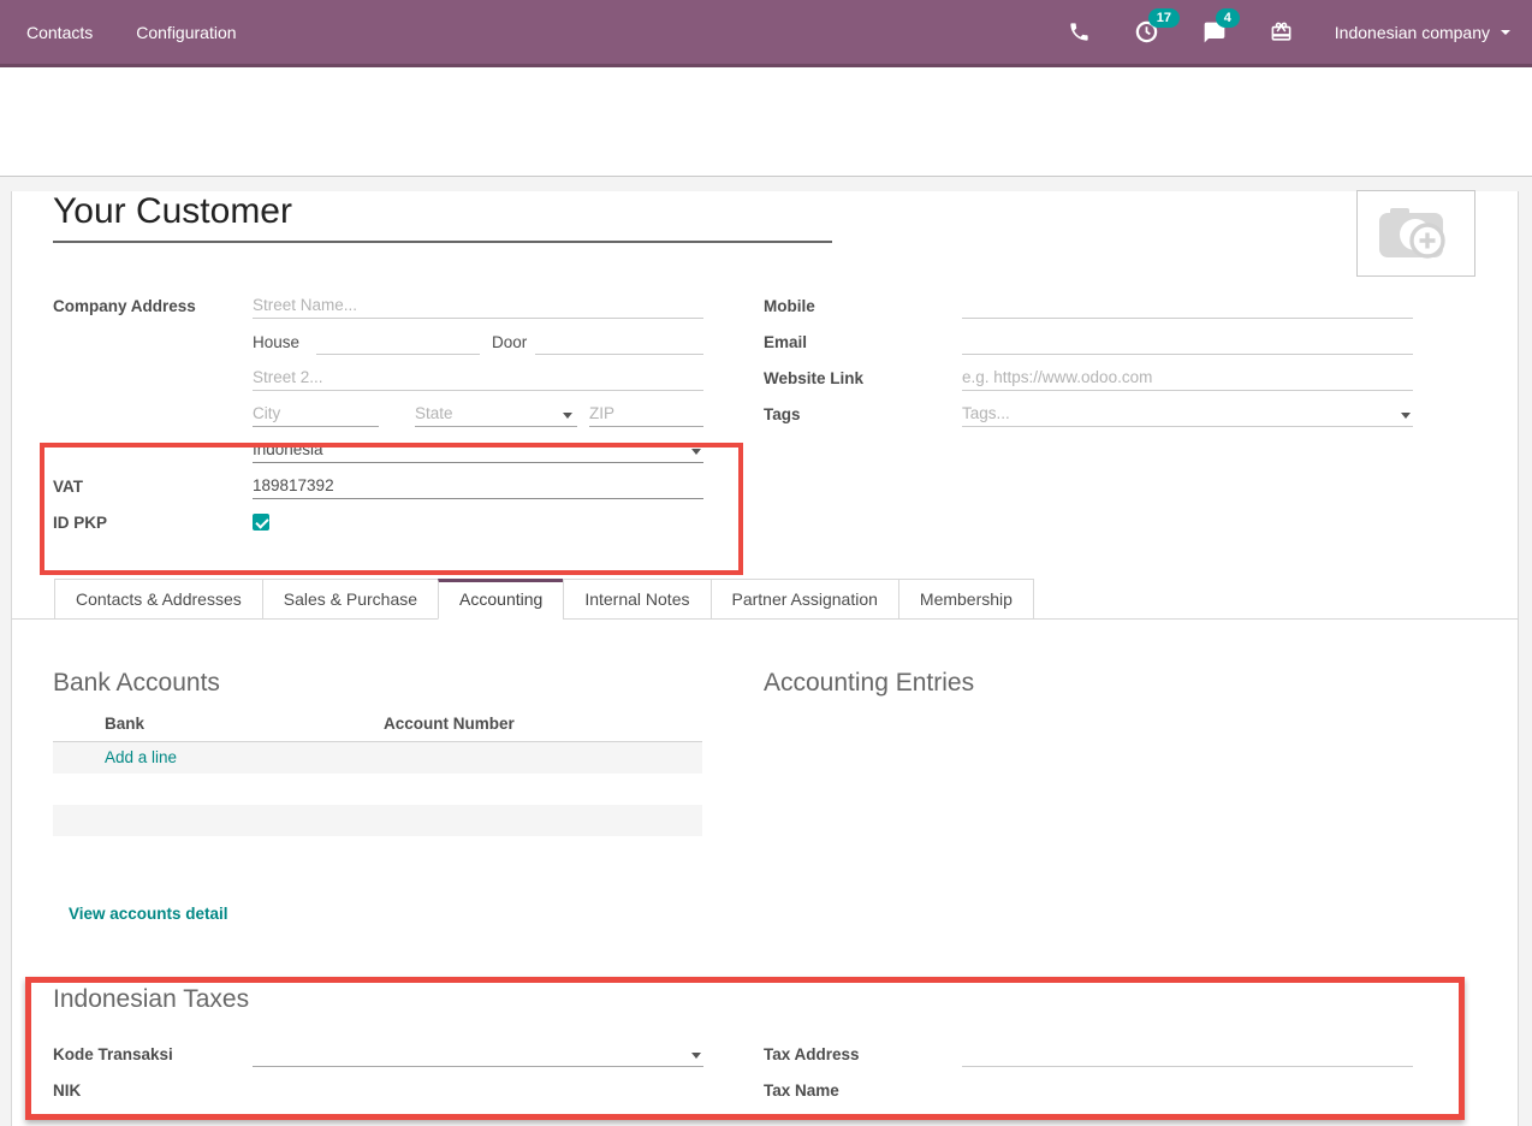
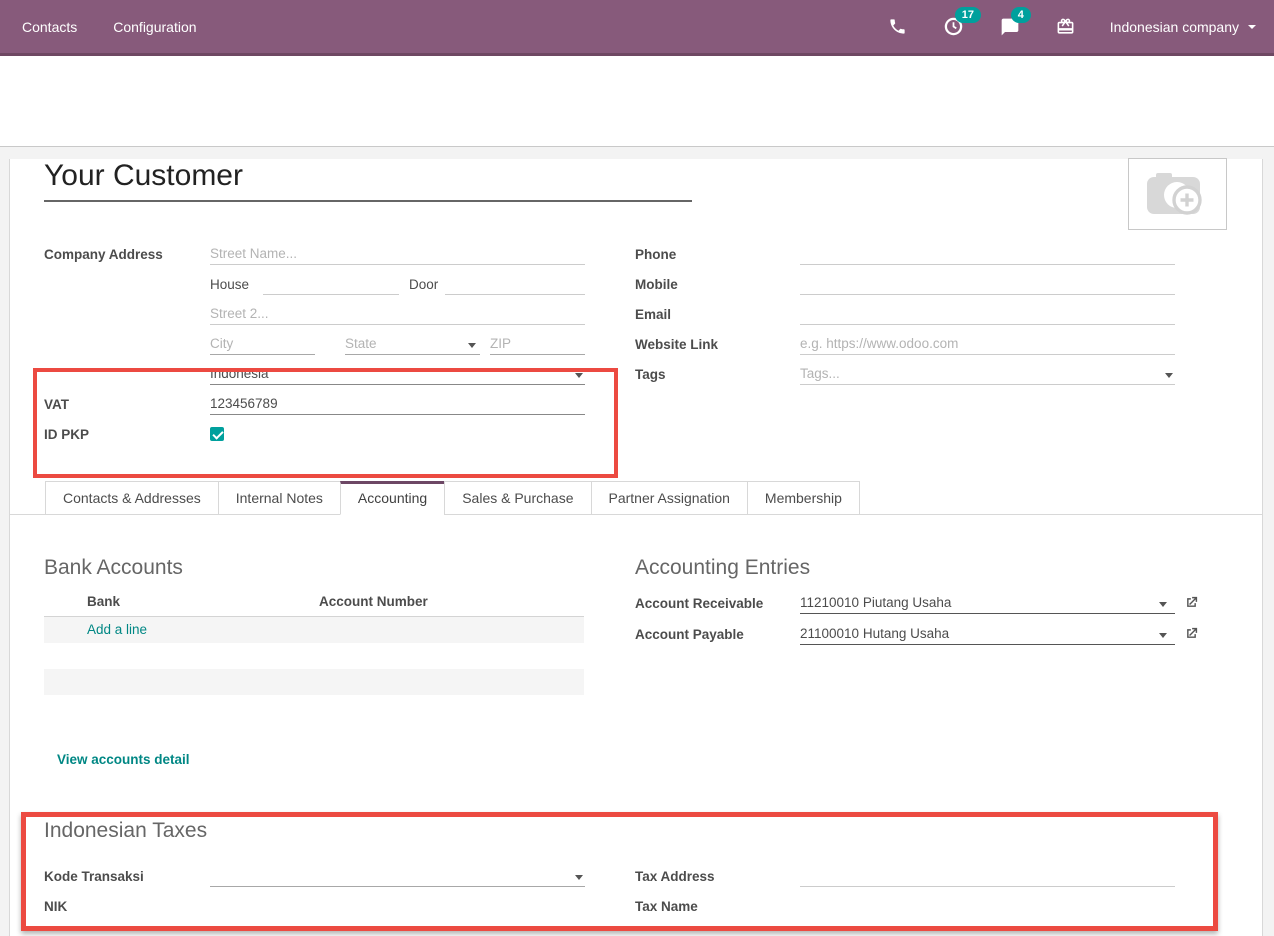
  Contacts
  Configuration
  17
  4
  Indonesian company
  Your Customer
  Company Address
  Street Name...
  House
  Door
  Street 2...
  City
  State
  ZIP
  Indonesia
  VAT
- 189817392
+ 123456789
  ID PKP
+ Phone
  Mobile
  Email
  Website Link
  e.g. https://www.odoo.com
  Tags
  Tags...
  Contacts & Addresses
- Sales & Purchase
+ Internal Notes
  Accounting
- Internal Notes
+ Sales & Purchase
  Partner Assignation
  Membership
  Bank Accounts
  Bank
  Account Number
  Add a line
  View accounts detail
  Accounting Entries
+ Account Receivable
+ 11210010 Piutang Usaha
+ Account Payable
+ 21100010 Hutang Usaha
  Indonesian Taxes
  Kode Transaksi
  NIK
  Tax Address
  Tax Name
